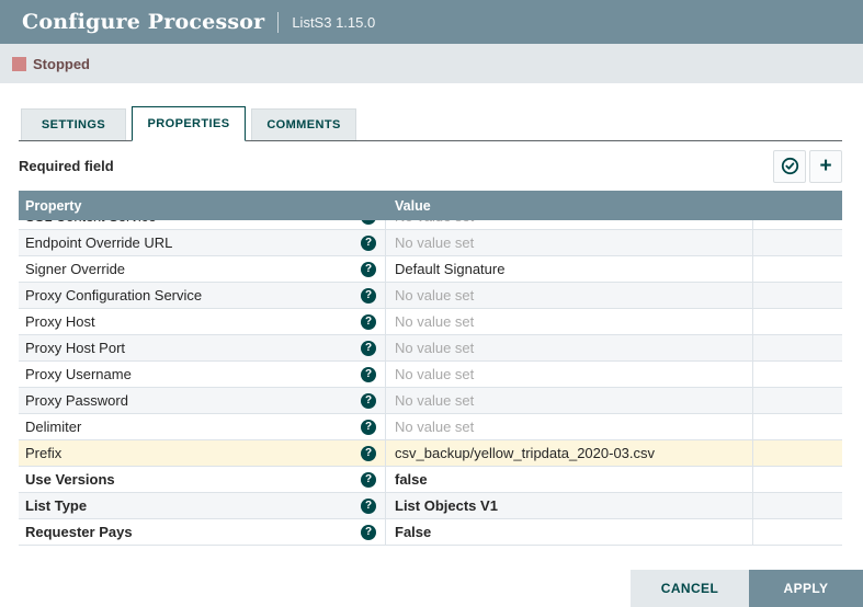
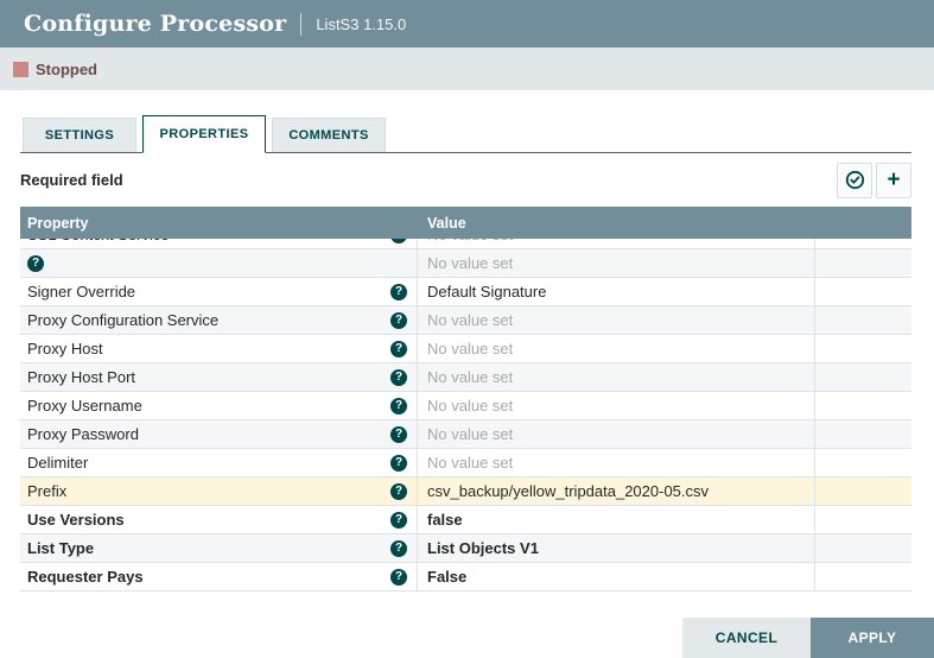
  Configure Processor
  ListS3 1.15.0
  Stopped
  SETTINGS
  PROPERTIES
  COMMENTS
  Required field
  +
  Property
  Value
- Endpoint Override URL
  ?
  No value set
  Signer Override
  ?
  Default Signature
  Proxy Configuration Service
  ?
  No value set
  Proxy Host
  ?
  No value set
  Proxy Host Port
  ?
  No value set
  Proxy Username
  ?
  No value set
  Proxy Password
  ?
  No value set
  Delimiter
  ?
  No value set
  Prefix
  ?
- csv_backup/yellow_tripdata_2020-03.csv
+ csv_backup/yellow_tripdata_2020-05.csv
  Use Versions
  ?
  false
  List Type
  ?
  List Objects V1
  Requester Pays
  ?
  False
  CANCEL
  APPLY
